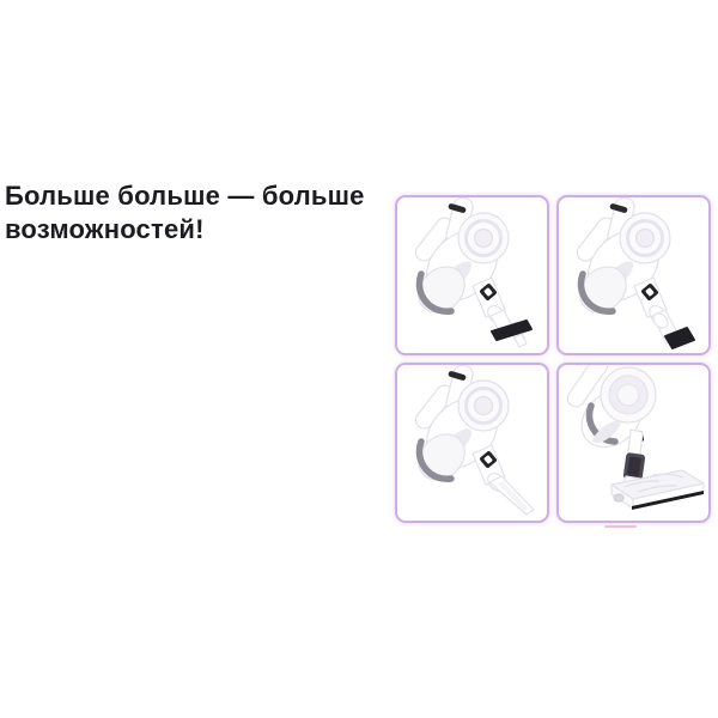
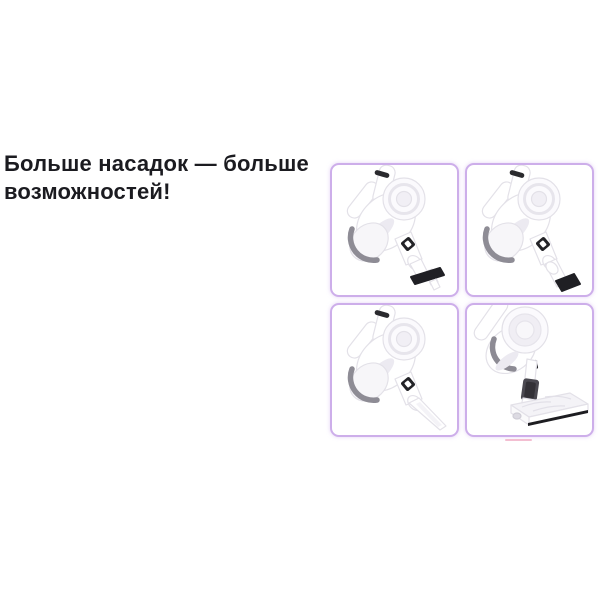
- Больше больше — больше возможностей!
+ Больше насадок — больше возможностей!
